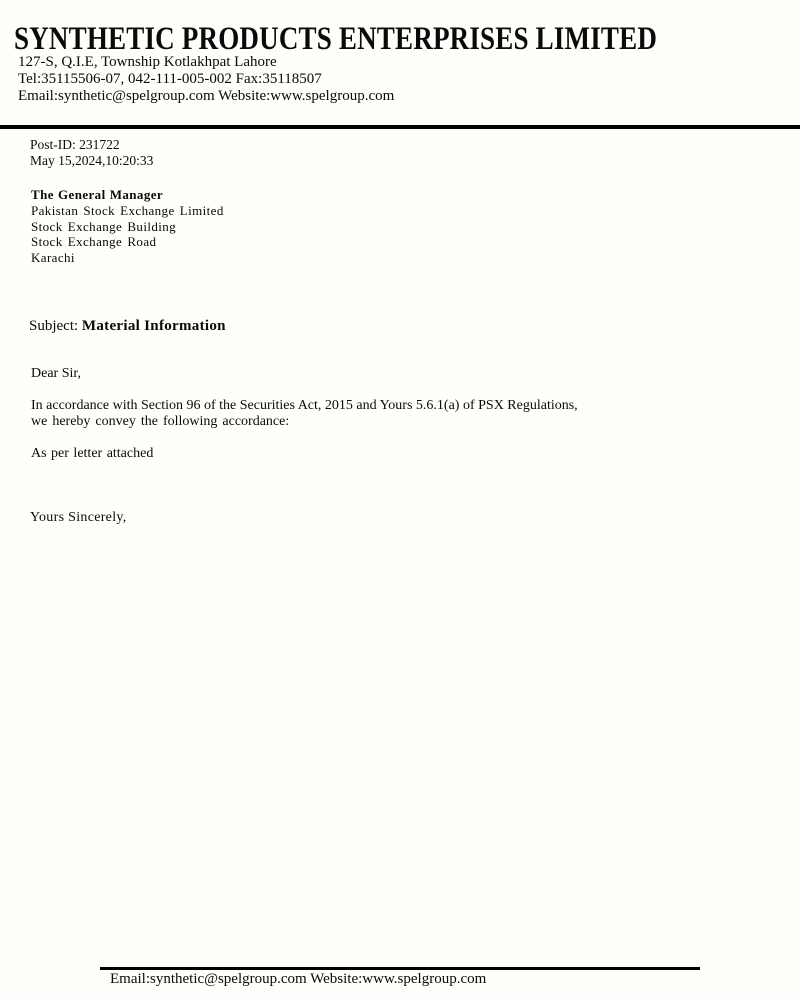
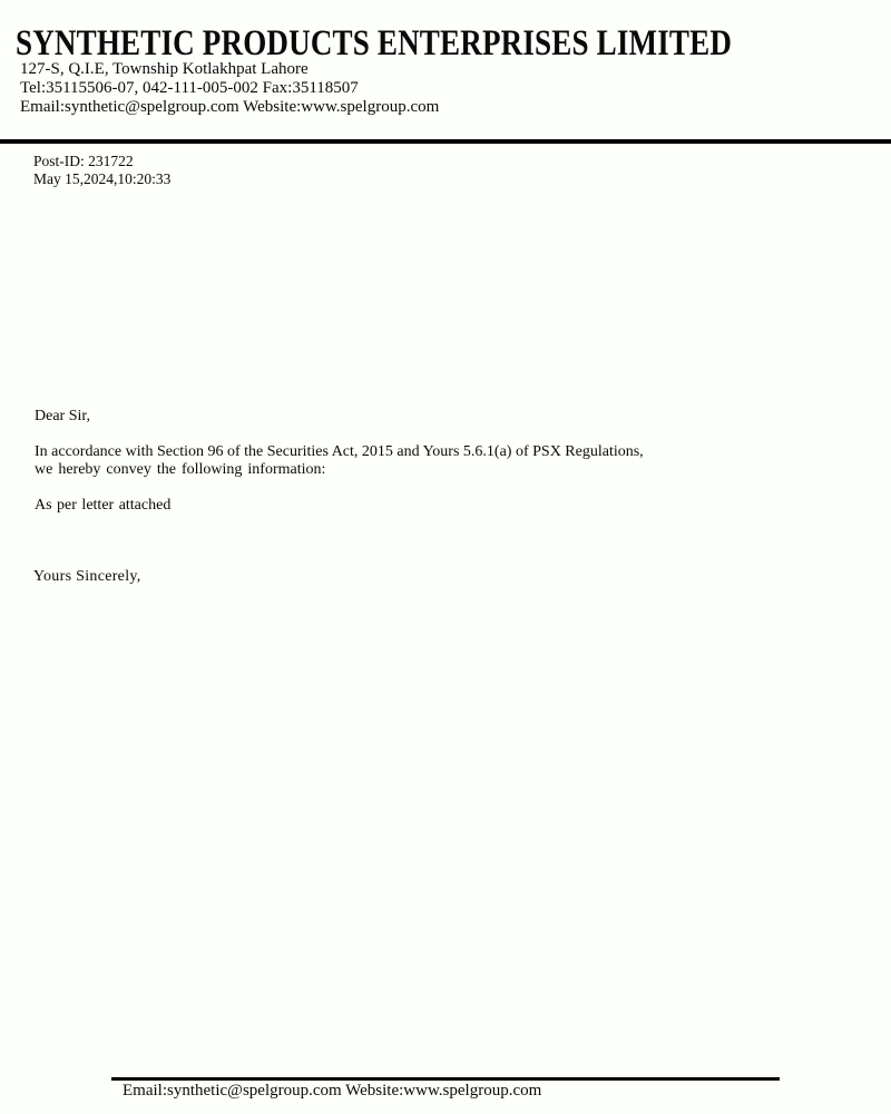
  SYNTHETIC PRODUCTS ENTERPRISES LIMITED
  127-S, Q.I.E, Township Kotlakhpat Lahore
  Tel:35115506-07, 042-111-005-002 Fax:35118507
  Email:synthetic@spelgroup.com Website:www.spelgroup.com
  Post-ID: 231722
  May 15,2024,10:20:33
- The General Manager
- Pakistan Stock Exchange Limited
- Stock Exchange Building
- Stock Exchange Road
- Karachi
- Subject: Material Information
  Dear Sir,
  In accordance with Section 96 of the Securities Act, 2015 and Yours 5.6.1(a) of PSX Regulations,
- we hereby convey the following accordance:
+ we hereby convey the following information:
  As per letter attached
  Yours Sincerely,
  Email:synthetic@spelgroup.com Website:www.spelgroup.com
